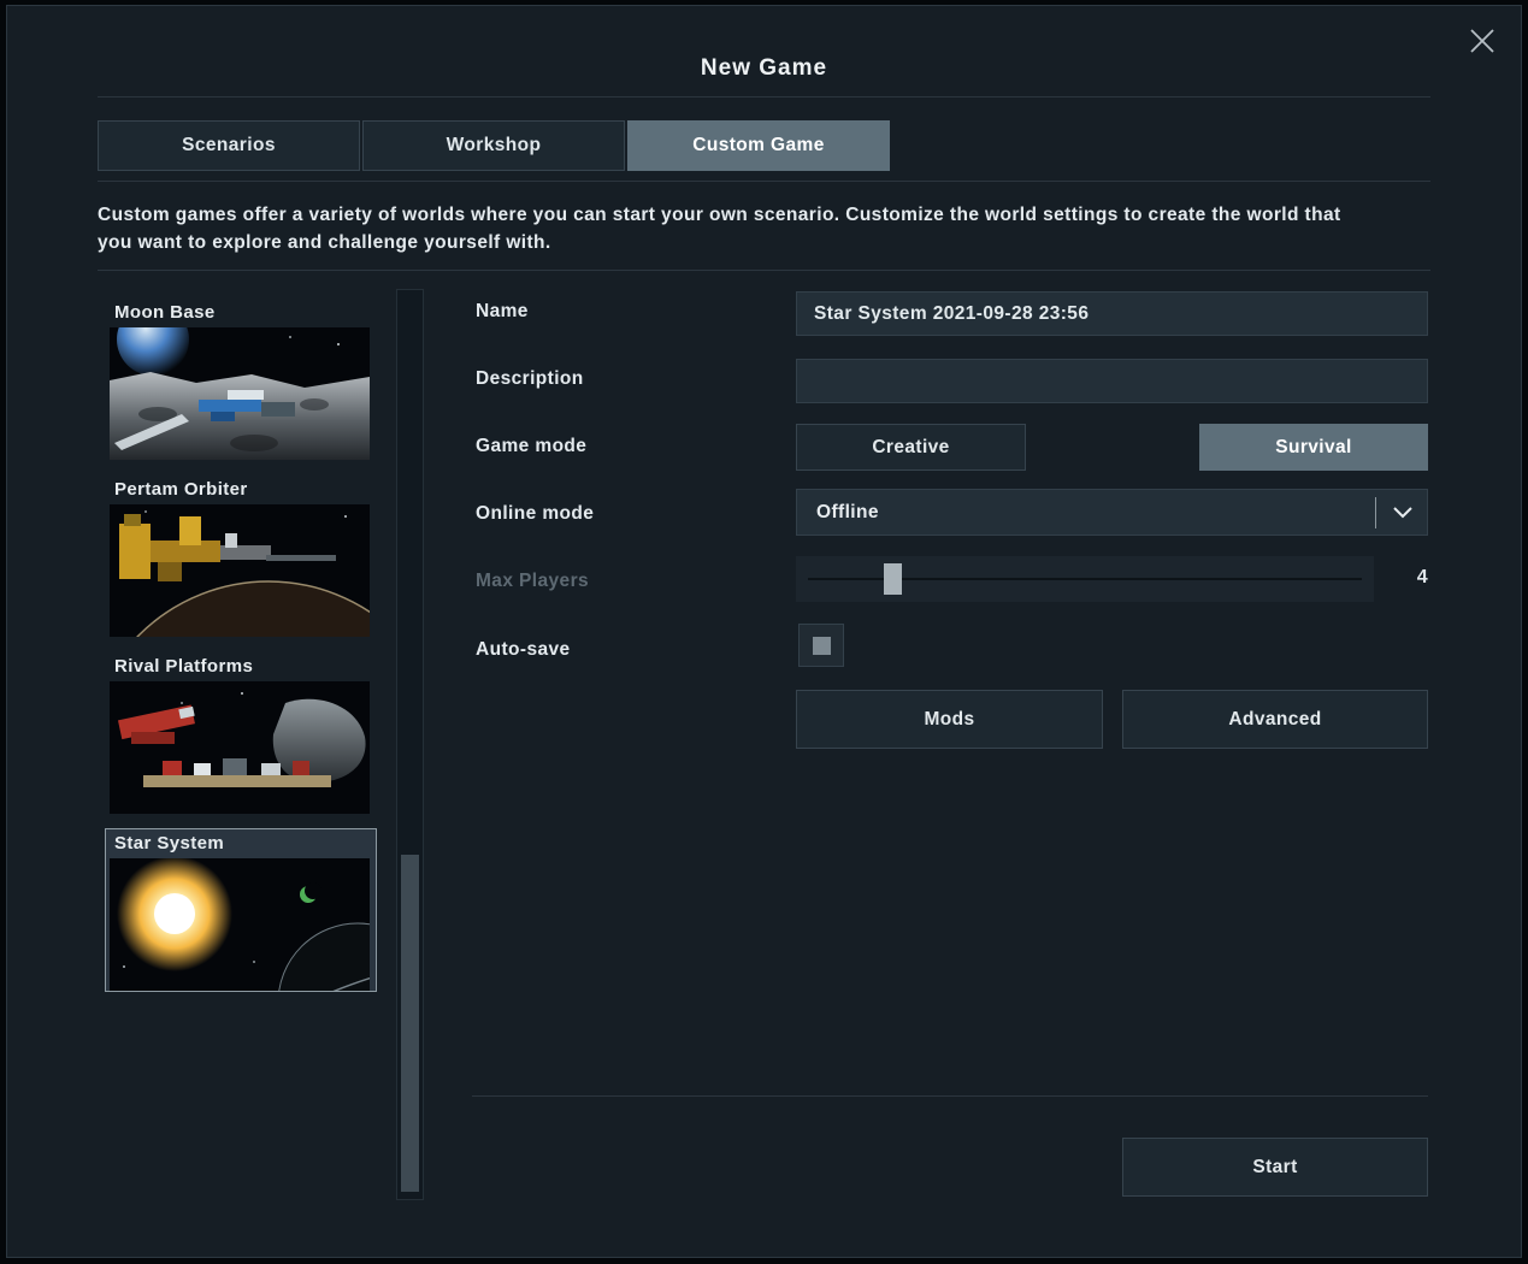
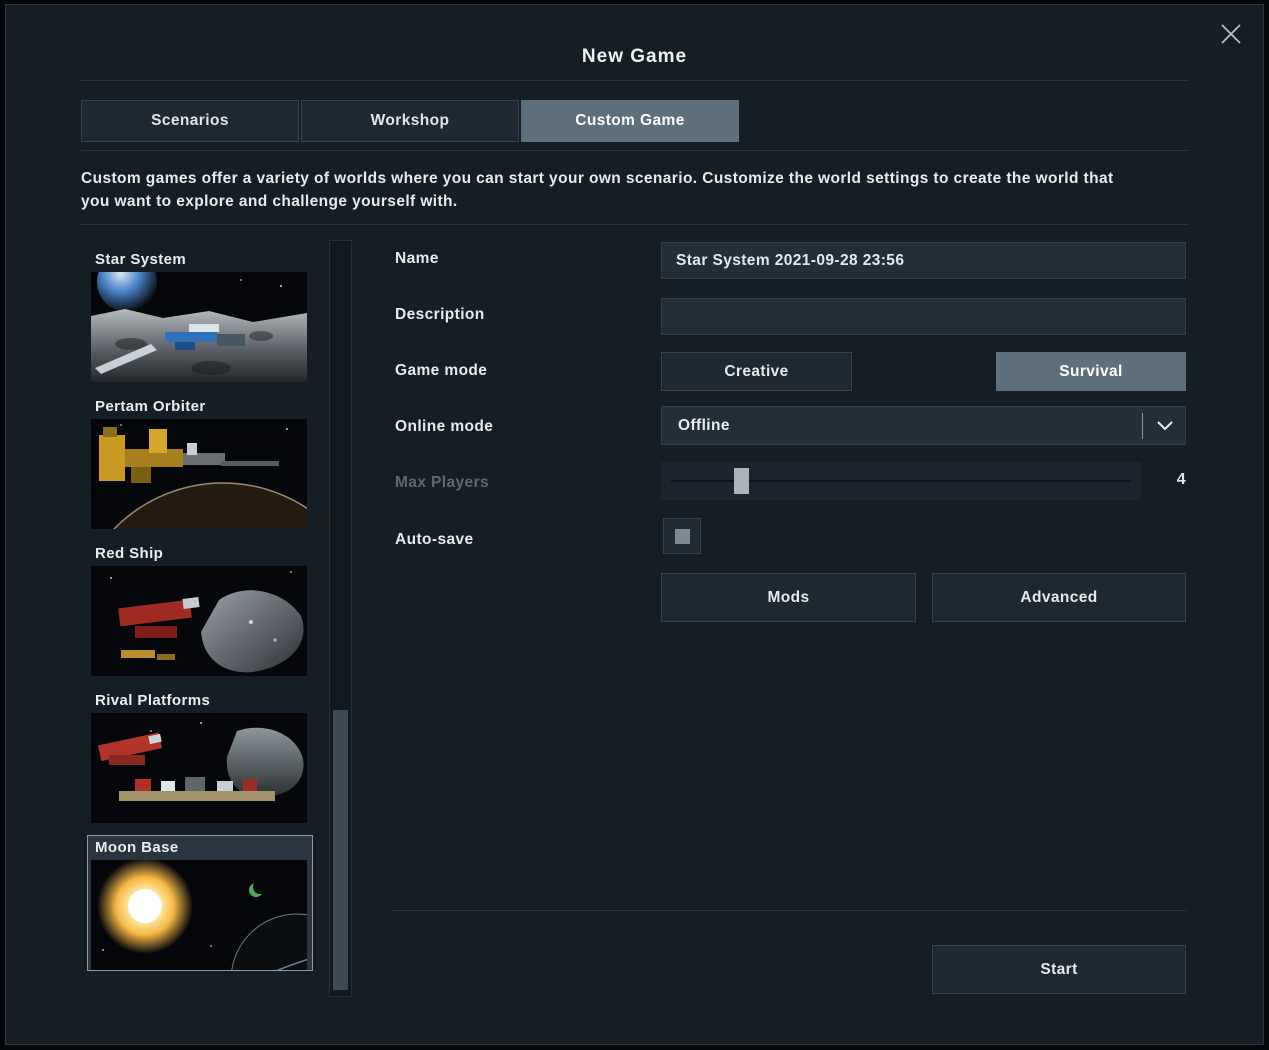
  New Game
  Scenarios
  Workshop
  Custom Game
  Custom games offer a variety of worlds where you can start your own scenario. Customize the world settings to create the world that you want to explore and challenge yourself with.
- Moon Base
+ Star System
  Pertam Orbiter
+ Red Ship
  Rival Platforms
- Star System
+ Moon Base
  Name
  Star System 2021-09-28 23:56
  Description
  Game mode
  Creative
  Survival
  Online mode
  Offline
  Max Players
  4
  Auto-save
  Mods
  Advanced
  Start
